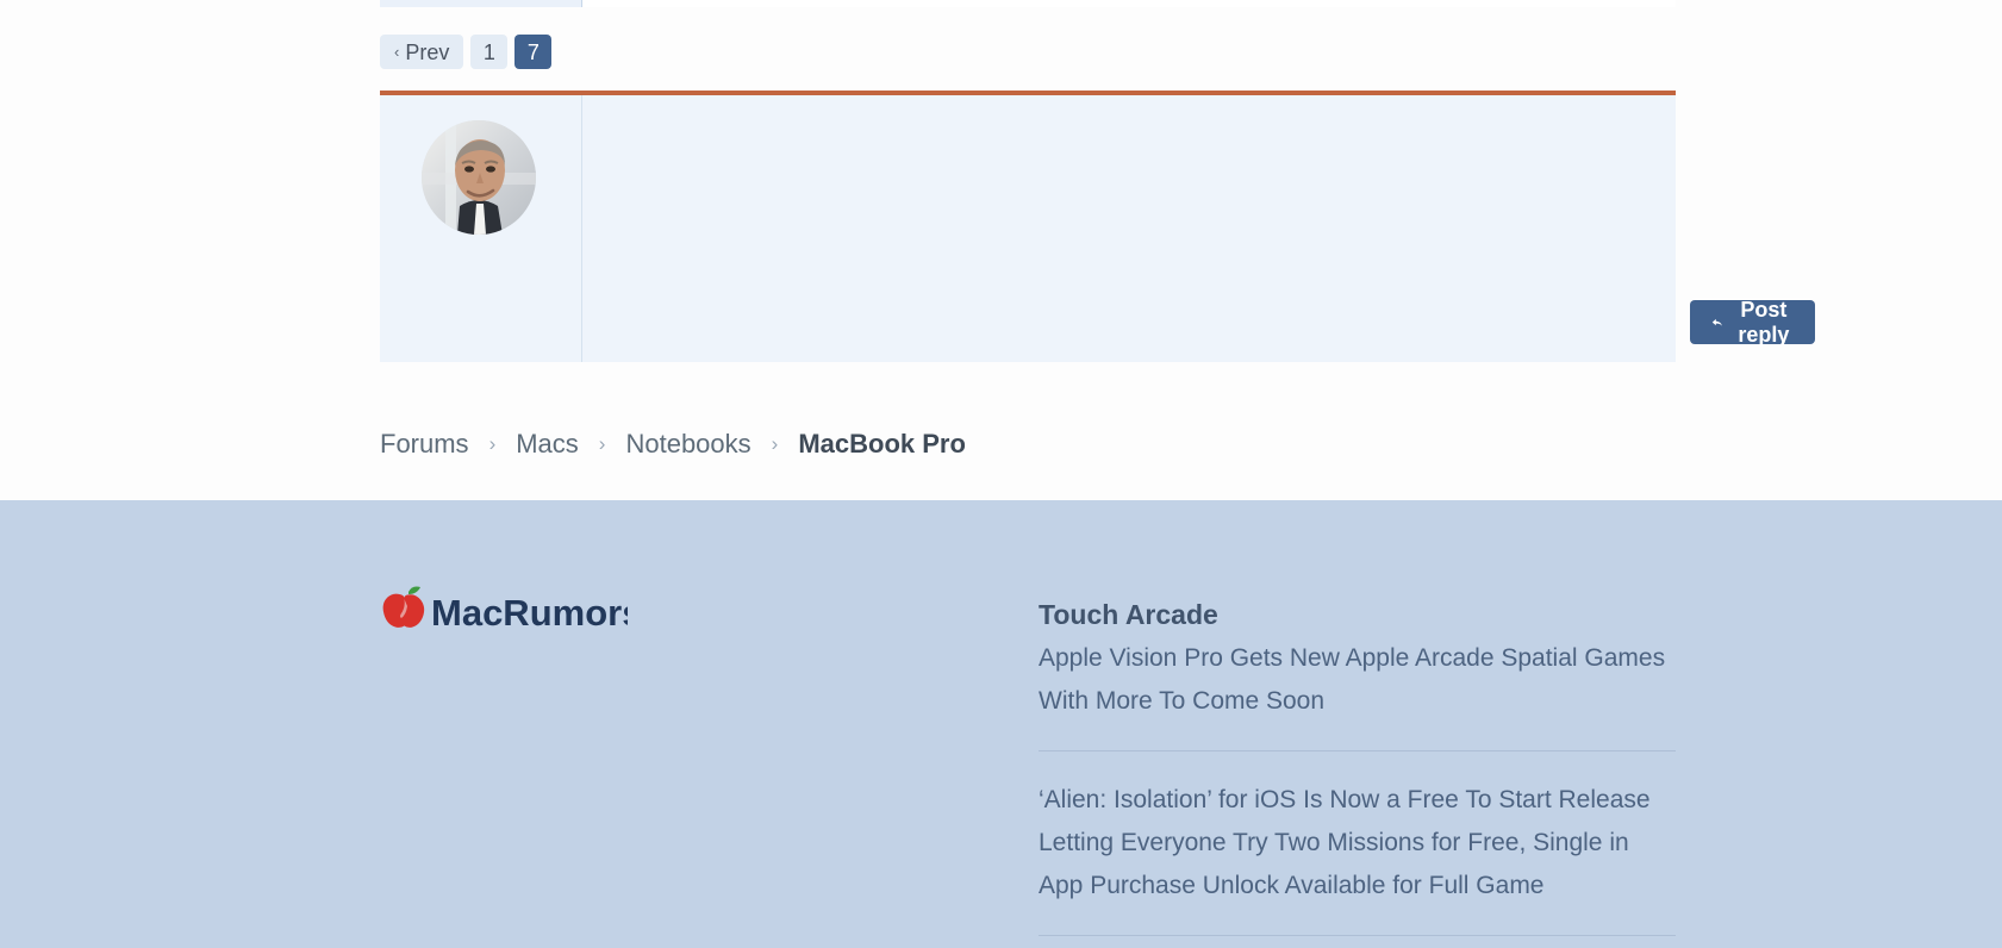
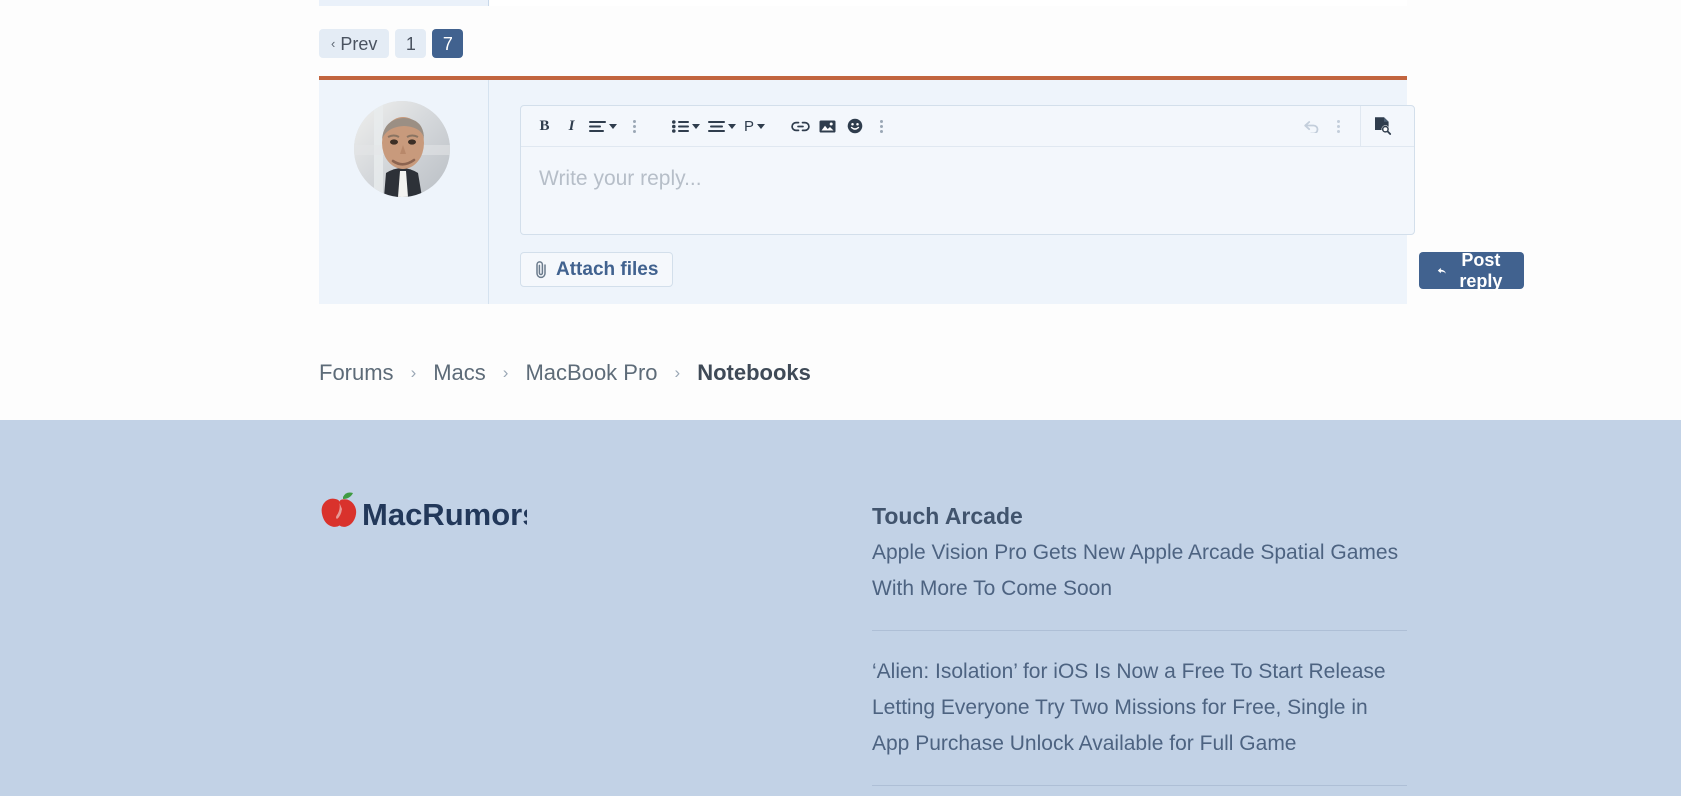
  ‹
  Prev
  1
  7
+ B
+ I
+ P
+ Write your reply...
+ Attach files
  Post reply
  Forums
  ›
  Macs
  ›
- Notebooks
+ MacBook Pro
  ›
- MacBook Pro
+ Notebooks
  MacRumor
  Touch Arcade
  Apple Vision Pro Gets New Apple Arcade Spatial Games With More To Come Soon
  ‘Alien: Isolation’ for iOS Is Now a Free To Start Release Letting Everyone Try Two Missions for Free, Single in App Purchase Unlock Available for Full Game
